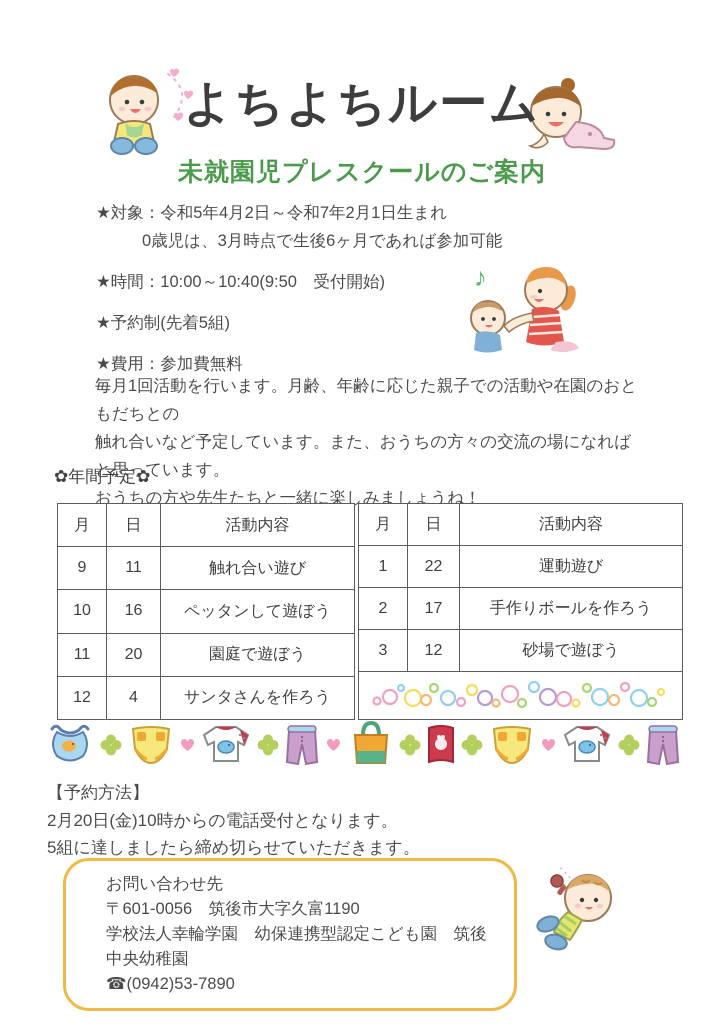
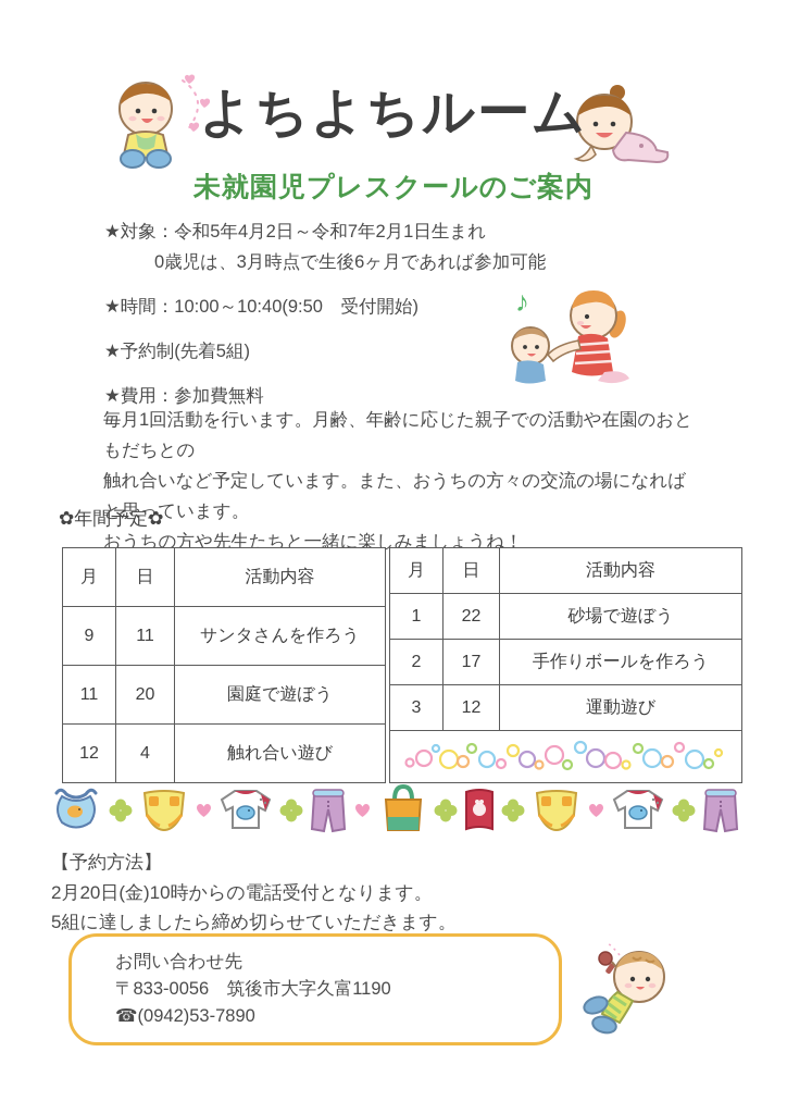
  よちよちルーム
  未就園児プレスクールのご案内
  ★対象：令和5年4月2日～令和7年2月1日生まれ
  0歳児は、3月時点で生後6ヶ月であれば参加可能
  ★時間：10:00～10:40(9:50 受付開始)
  ★予約制(先着5組)
  ★費用：参加費無料
  ♪
  毎月1回活動を行います。月齢、年齢に応じた親子での活動や在園のおともだちとの
  触れ合いなど予定しています。また、おうちの方々の交流の場になればと思っています。
  おうちの方や先生たちと一緒に楽しみましょうね！
  ✿年間予定✿
  月	日	活動内容
- 9	11	触れ合い遊び
+ 9	11	サンタさんを作ろう
- 10	16	ペッタンして遊ぼう
  11	20	園庭で遊ぼう
- 12	4	サンタさんを作ろう
+ 12	4	触れ合い遊び
  月	日	活動内容
- 1	22	運動遊び
+ 1	22	砂場で遊ぼう
  2	17	手作りボールを作ろう
- 3	12	砂場で遊ぼう
+ 3	12	運動遊び
  【予約方法】
  2月20日(金)10時からの電話受付となります。
  5組に達しましたら締め切らせていただきます。
  お問い合わせ先
- 〒601-0056 筑後市大字久富1190
+ 〒833-0056 筑後市大字久富1190
- 学校法人幸輪学園 幼保連携型認定こども園 筑後中央幼稚園
  ☎(0942)53-7890
